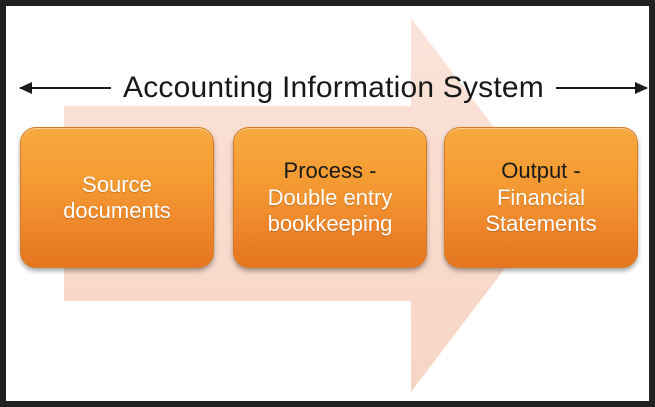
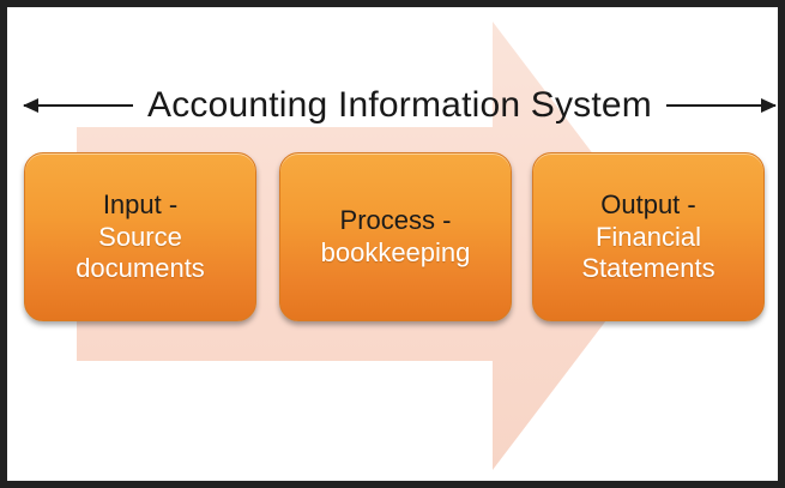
  Accounting Information System
+ Input -
  Source
  documents
  Process -
- Double entry
  bookkeeping
  Output -
  Financial
  Statements
